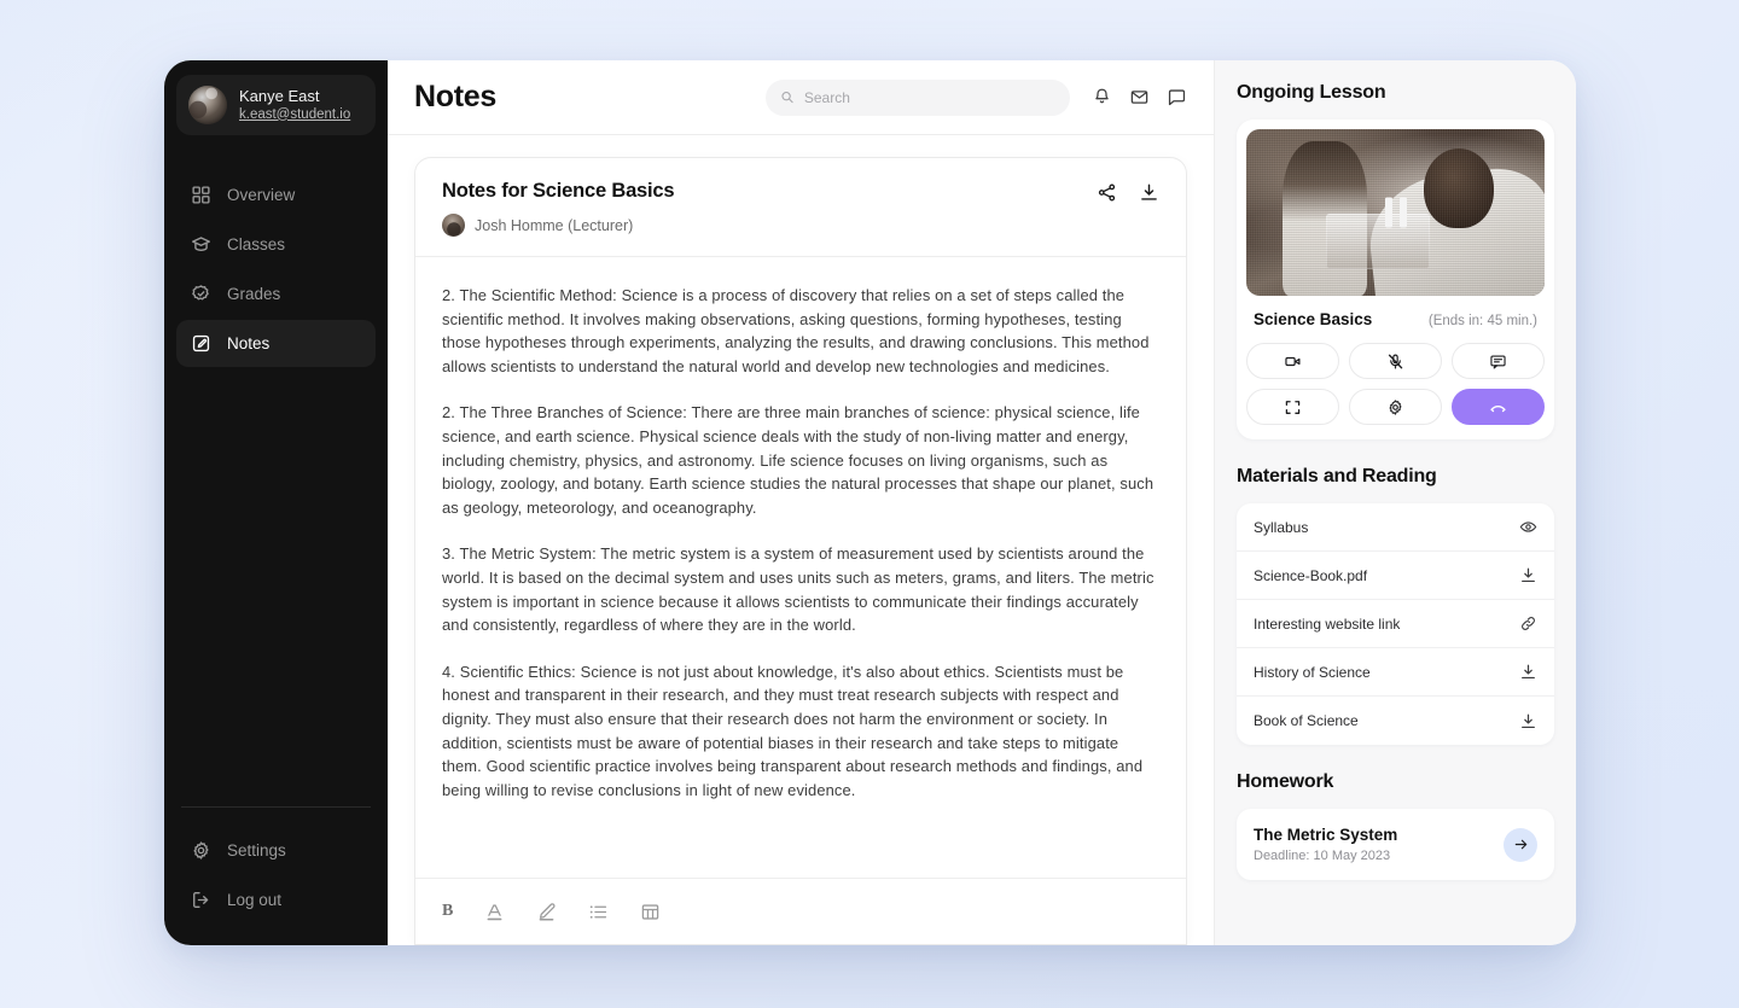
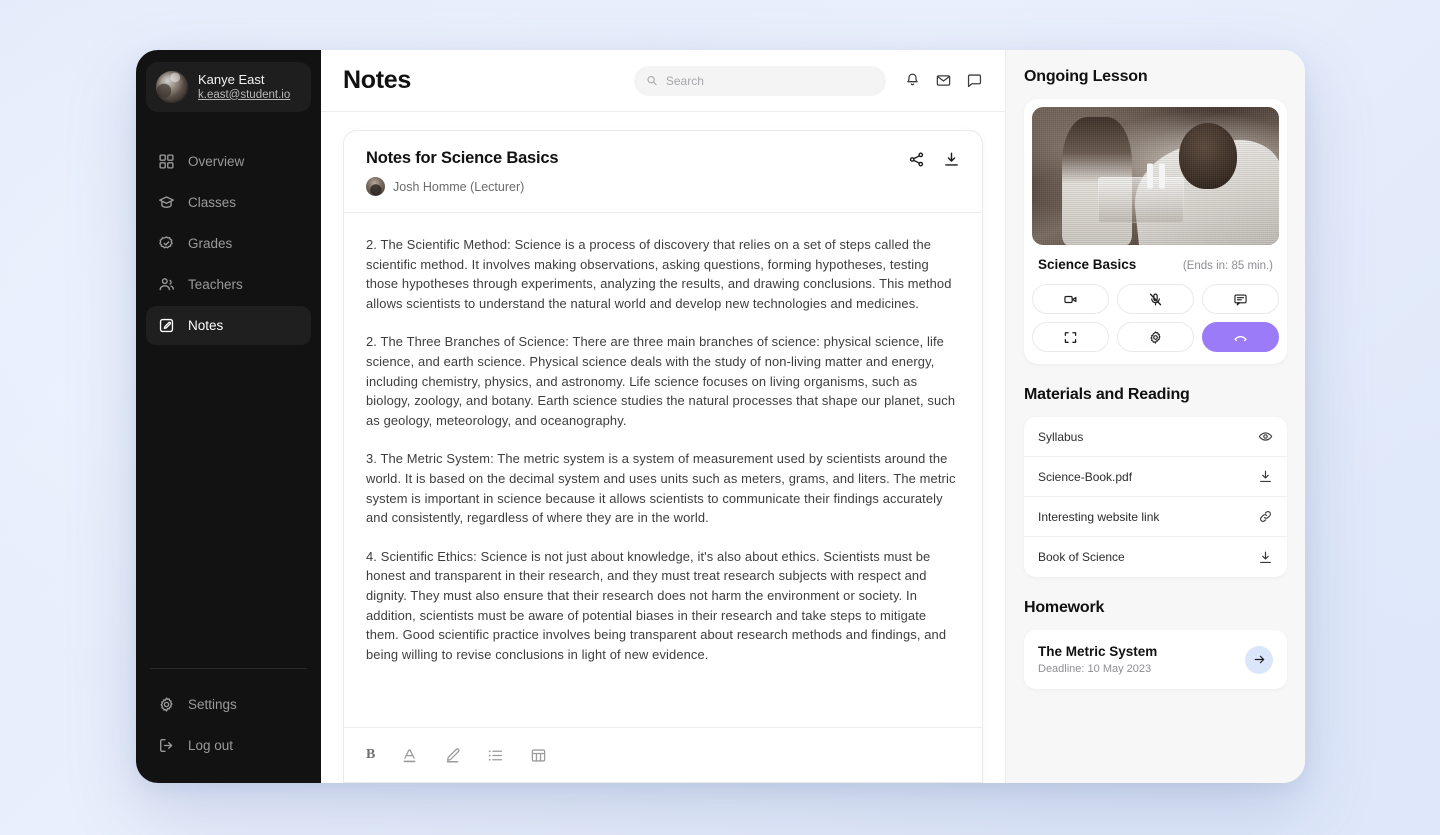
  Kanye East
  k.east@student.io
  Overview
  Classes
  Grades
+ Teachers
  Notes
  Settings
  Log out
  Notes
  Search
  Notes for Science Basics
  Josh Homme (Lecturer)
  2. The Scientific Method: Science is a process of discovery that relies on a set of steps called the scientific method. It involves making observations, asking questions, forming hypotheses, testing those hypotheses through experiments, analyzing the results, and drawing conclusions. This method allows scientists to understand the natural world and develop new technologies and medicines.
  2. The Three Branches of Science: There are three main branches of science: physical science, life science, and earth science. Physical science deals with the study of non-living matter and energy, including chemistry, physics, and astronomy. Life science focuses on living organisms, such as biology, zoology, and botany. Earth science studies the natural processes that shape our planet, such as geology, meteorology, and oceanography.
  3. The Metric System: The metric system is a system of measurement used by scientists around the world. It is based on the decimal system and uses units such as meters, grams, and liters. The metric system is important in science because it allows scientists to communicate their findings accurately and consistently, regardless of where they are in the world.
  4. Scientific Ethics: Science is not just about knowledge, it's also about ethics. Scientists must be honest and transparent in their research, and they must treat research subjects with respect and dignity. They must also ensure that their research does not harm the environment or society. In addition, scientists must be aware of potential biases in their research and take steps to mitigate them. Good scientific practice involves being transparent about research methods and findings, and being willing to revise conclusions in light of new evidence.
  B
  Ongoing Lesson
  Science Basics
- (Ends in: 45 min.)
+ (Ends in: 85 min.)
  Materials and Reading
  Syllabus
  Science-Book.pdf
  Interesting website link
- History of Science
  Book of Science
  Homework
  The Metric System
  Deadline: 10 May 2023
